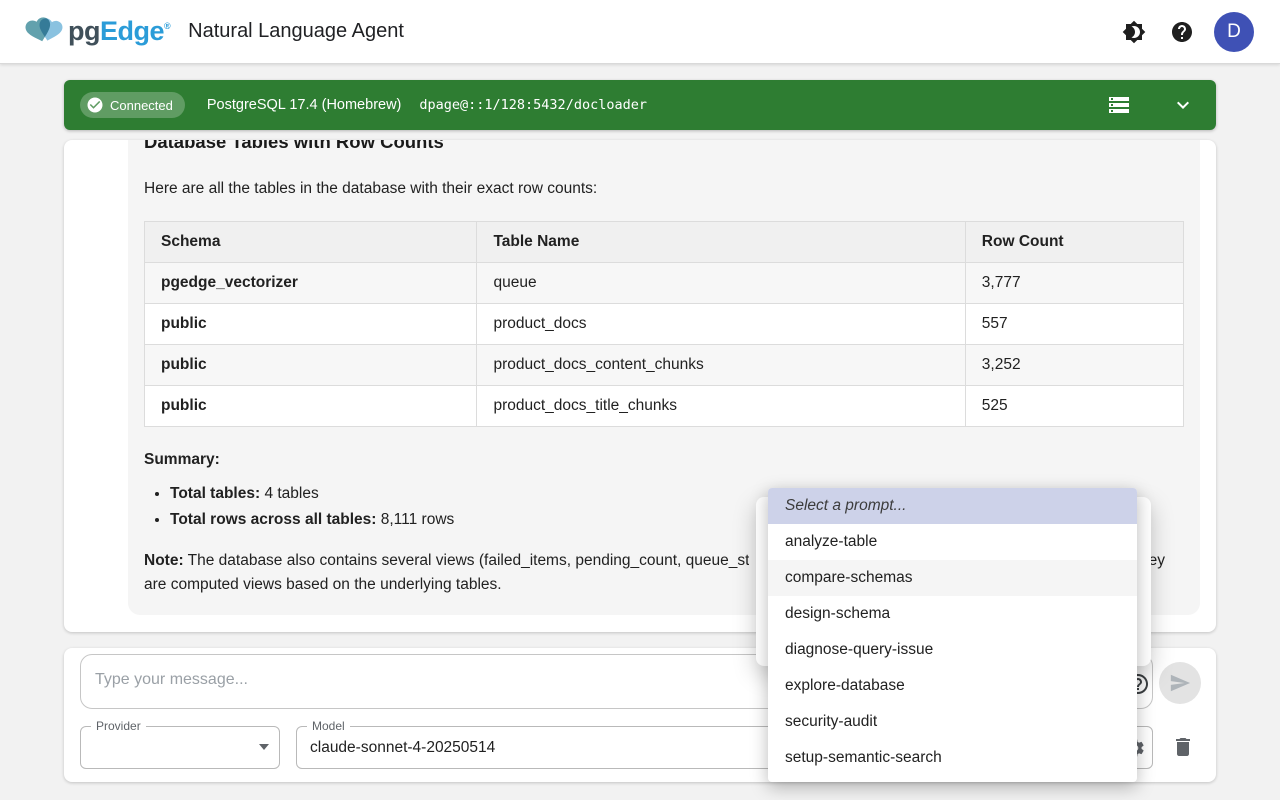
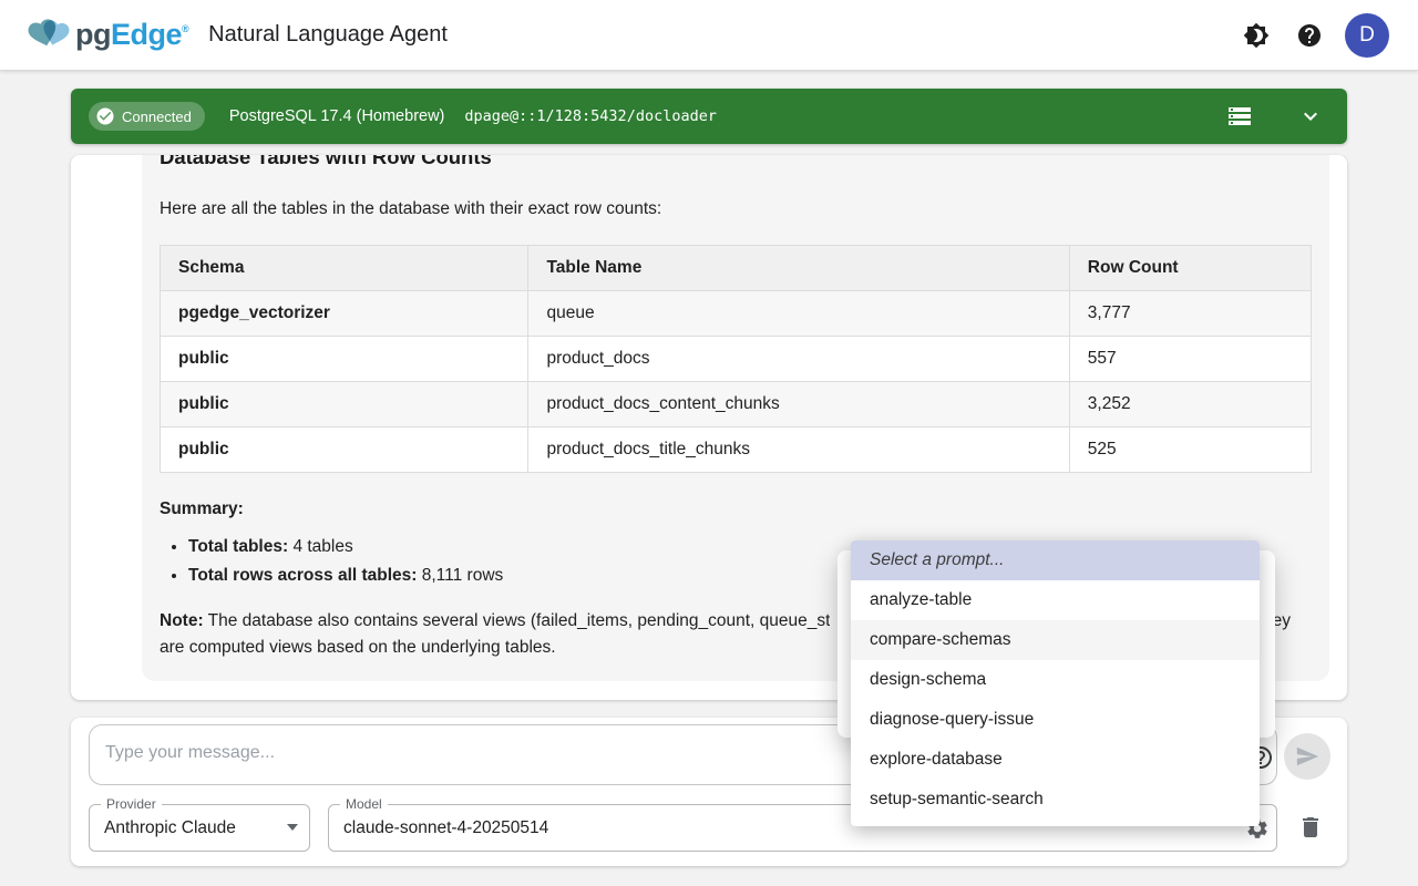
  pgEdge®
  Natural Language Agent
  D
  Connected
  PostgreSQL 17.4 (Homebrew)
  dpage@::1/128:5432/docloader
  Database Tables with Row Counts
  Here are all the tables in the database with their exact row counts:
  Schema	Table Name	Row Count
  pgedge_vectorizer	queue	3,777
  public	product_docs	557
  public	product_docs_content_chunks	3,252
  public	product_docs_title_chunks	525
  Summary:
  Total tables: 4 tables
  Total rows across all tables: 8,111 rows
  Note: The database also contains several views (failed_items, pending_count, queue_st
  ey
  are computed views based on the underlying tables.
  Type your message...
  Provider
+ Anthropic Claude
  Model
  claude-sonnet-4-20250514
  Select a prompt...
  analyze-table
  compare-schemas
  design-schema
  diagnose-query-issue
  explore-database
- security-audit
  setup-semantic-search
